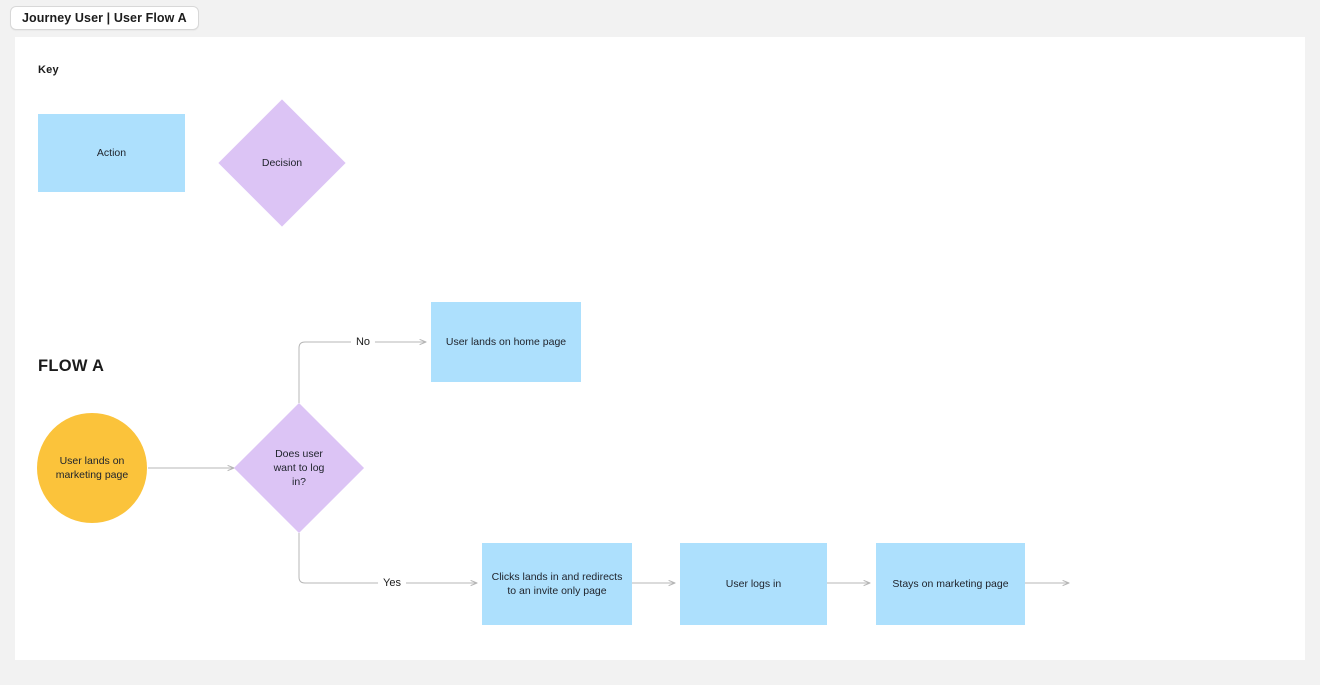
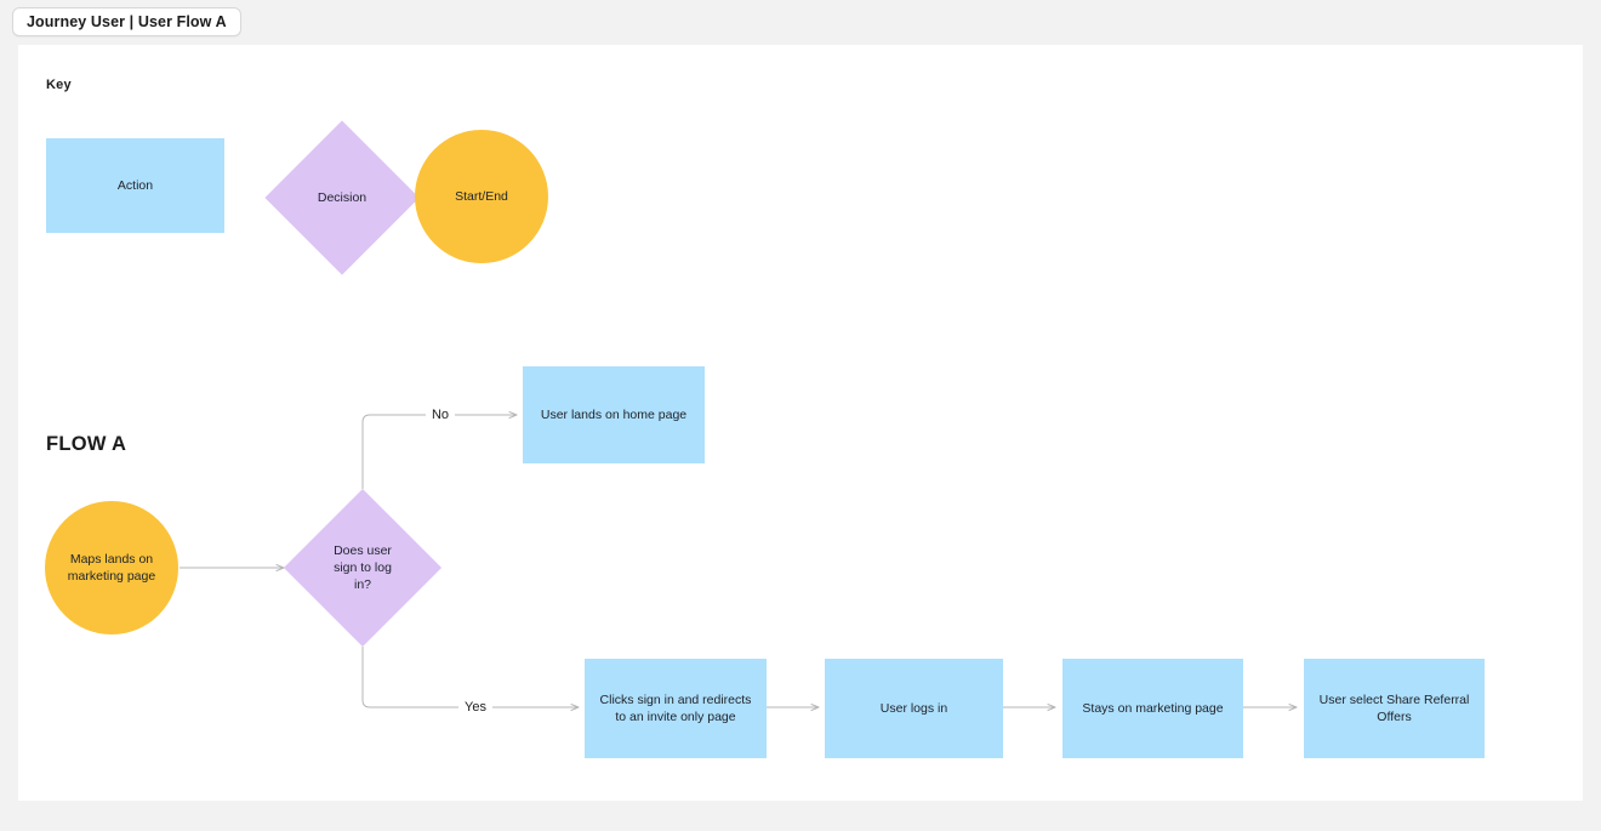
  Journey User | User Flow A
  Key
  FLOW A
  Action
  Decision
+ Start/End
- User lands on marketing page
+ Maps lands on marketing page
- Does user want to log in?
+ Does user sign to log in?
  User lands on home page
- Clicks lands in and redirects to an invite only page
+ Clicks sign in and redirects to an invite only page
  User logs in
  Stays on marketing page
+ User select Share Referral Offers
  No
  Yes
